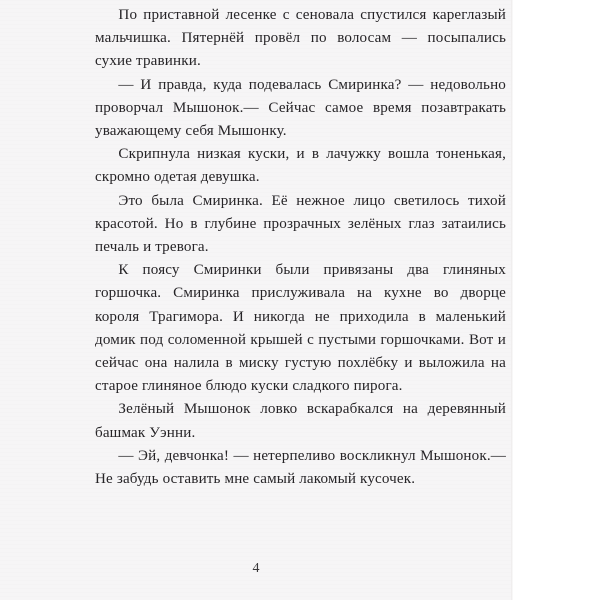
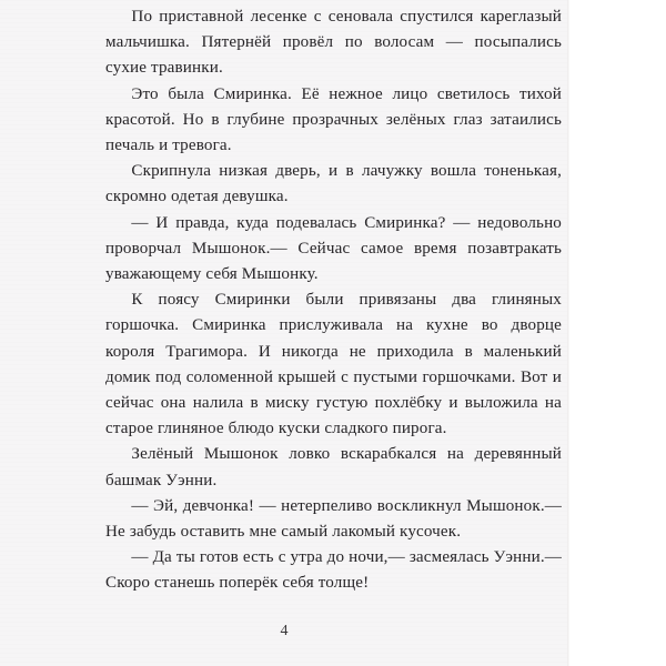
  По приставной лесенке с сеновала спустился кареглазый мальчишка. Пятернёй провёл по волосам — посыпались сухие травинки.
- — И правда, куда подевалась Смиринка? — недовольно проворчал Мышонок.— Сейчас самое время позавтракать уважающему себя Мышонку.
+ Это была Смиринка. Её нежное лицо светилось тихой красотой. Но в глубине прозрачных зелёных глаз затаились печаль и тревога.
- Скрипнула низкая куски, и в лачужку вошла тоненькая, скромно одетая девушка.
+ Скрипнула низкая дверь, и в лачужку вошла тоненькая, скромно одетая девушка.
- Это была Смиринка. Её нежное лицо светилось тихой красотой. Но в глубине прозрачных зелёных глаз затаились печаль и тревога.
+ — И правда, куда подевалась Смиринка? — недовольно проворчал Мышонок.— Сейчас самое время позавтракать уважающему себя Мышонку.
  К поясу Смиринки были привязаны два глиняных горшочка. Смиринка прислуживала на кухне во дворце короля Трагимора. И никогда не приходила в маленький домик под соломенной крышей с пустыми горшочками. Вот и сейчас она налила в миску густую похлёбку и выложила на старое глиняное блюдо куски сладкого пирога.
  Зелёный Мышонок ловко вскарабкался на деревянный башмак Уэнни.
  — Эй, девчонка! — нетерпеливо воскликнул Мышонок.— Не забудь оставить мне самый лакомый кусочек.
+ — Да ты готов есть с утра до ночи,— засмеялась Уэнни.— Скоро станешь поперёк себя толще!
  4
